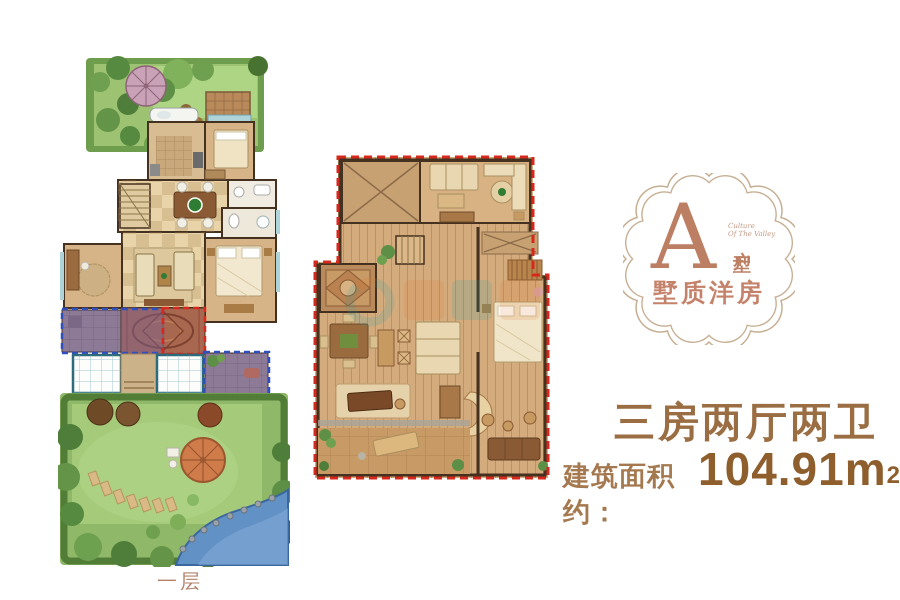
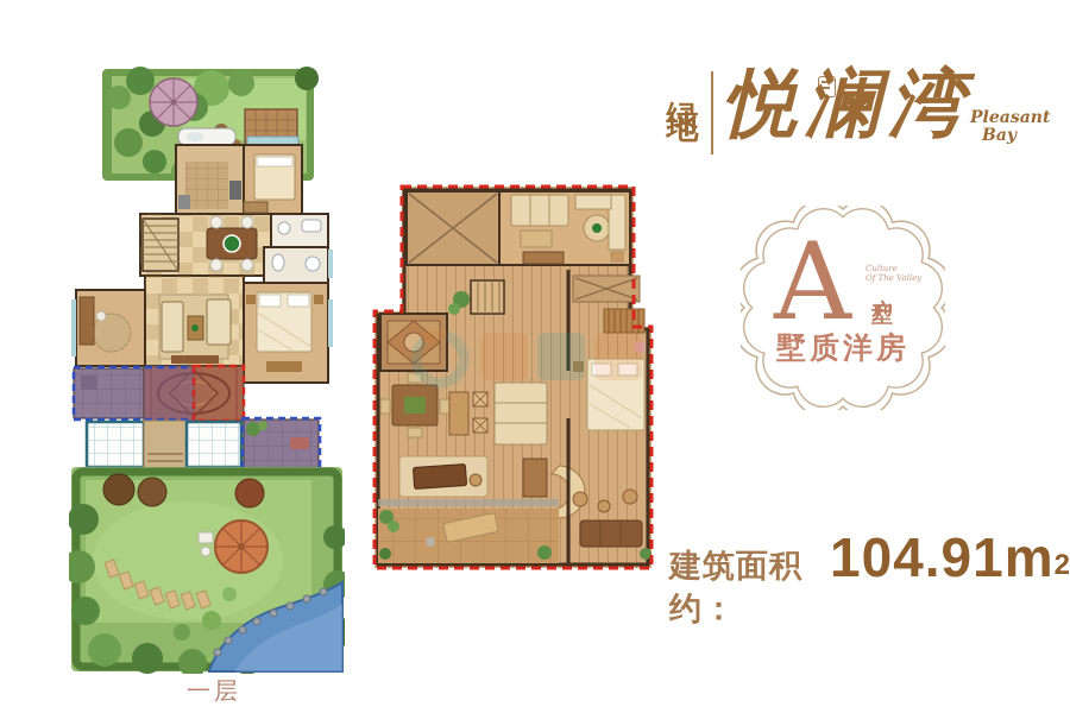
+ 悦澜湾
+ Pleasant
+ Bay
  A
  Culture
  Of The Valley
  墅质洋房
- 三房两厅两卫
  建筑面积约：
  104.91m
  2
  一层
